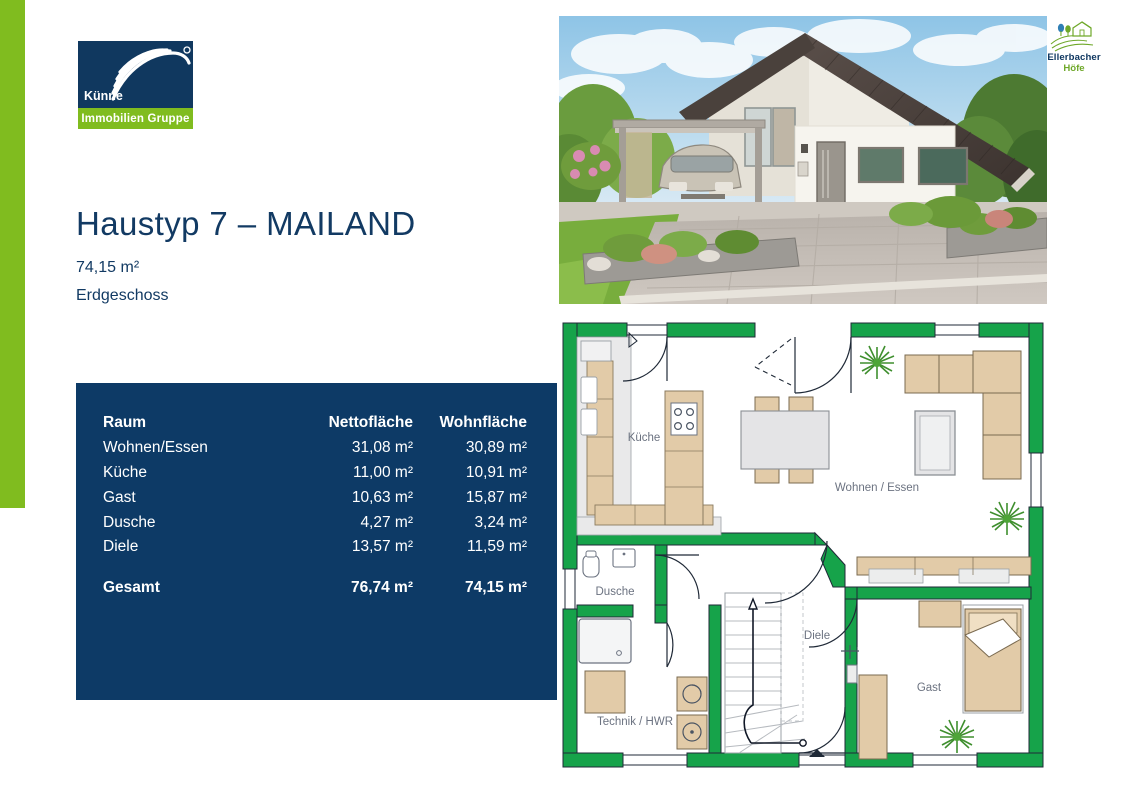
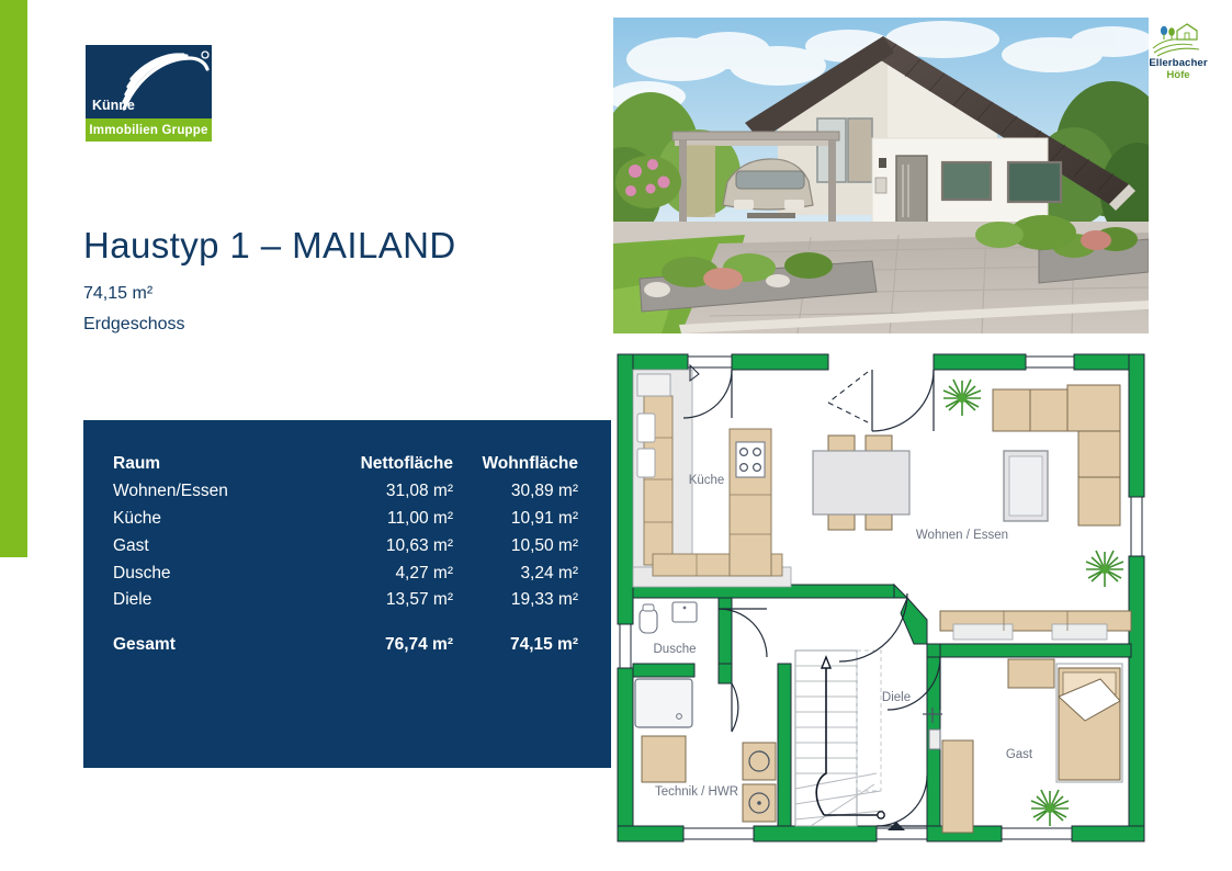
  Künne
  Immobilien Gruppe
  Ellerbacher
  Höfe
- Haustyp 7 – MAILAND
+ Haustyp 1 – MAILAND
  74,15 m²
  Erdgeschoss
  Raum	Nettofläche	Wohnfläche
  Wohnen/Essen	31,08 m²	30,89 m²
  Küche	11,00 m²	10,91 m²
- Gast	10,63 m²	15,87 m²
+ Gast	10,63 m²	10,50 m²
  Dusche	4,27 m²	3,24 m²
- Diele	13,57 m²	11,59 m²
+ Diele	13,57 m²	19,33 m²
  Gesamt	76,74 m²	74,15 m²
  Küche
  Wohnen / Essen
  Dusche
  Technik / HWR
  Diele
  Gast
